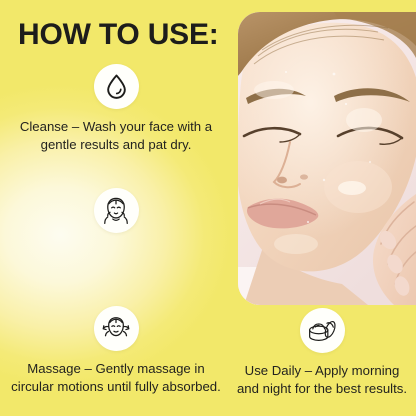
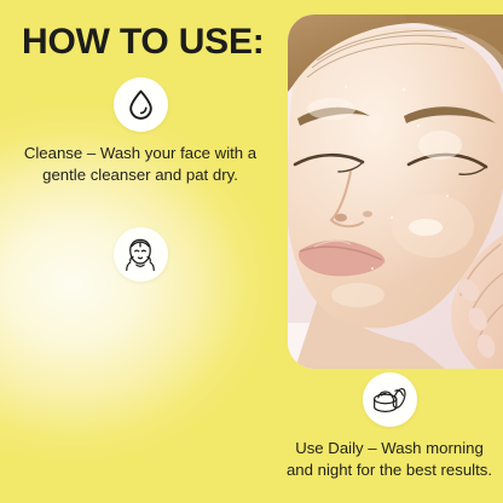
  HOW TO USE:
- Cleanse – Wash your face with a gentle results and pat dry.
+ Cleanse – Wash your face with a gentle cleanser and pat dry.
- Massage – Gently massage in circular motions until fully absorbed.
- Use Daily – Apply morning and night for the best results.
+ Use Daily – Wash morning and night for the best results.
